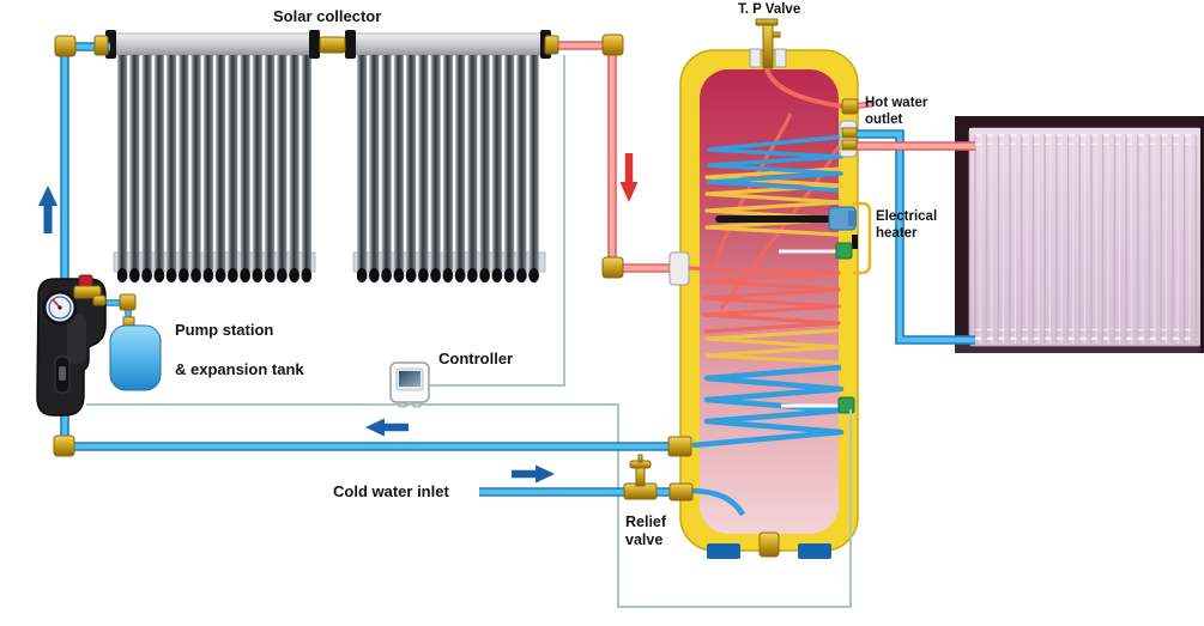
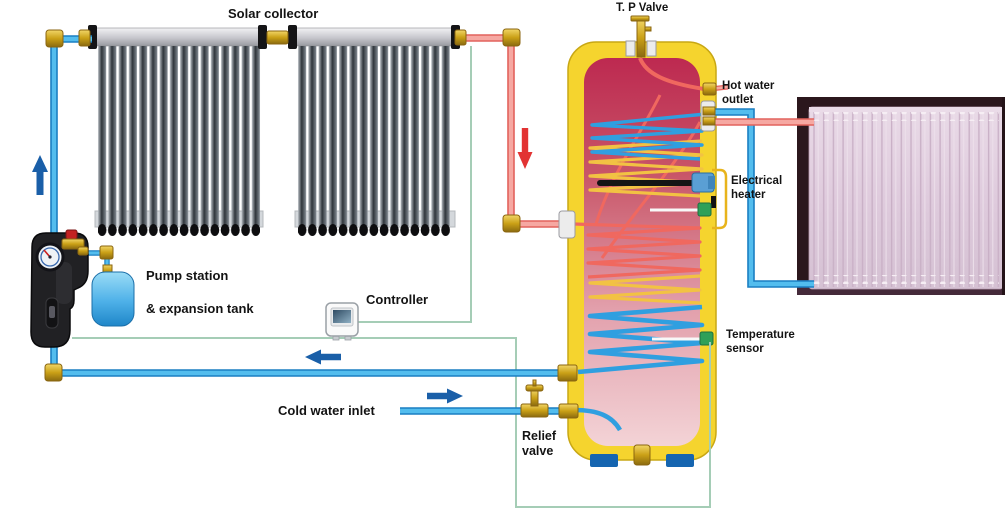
  Solar collector
  T. P Valve
  Hot water outlet
  Electrical heater
+ Temperature sensor
  Pump station
  & expansion tank
  Controller
  Cold water inlet
  Relief valve
